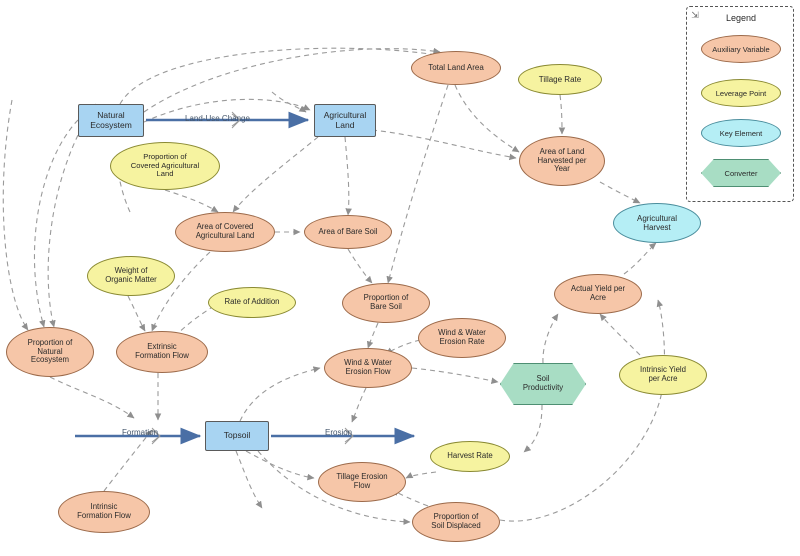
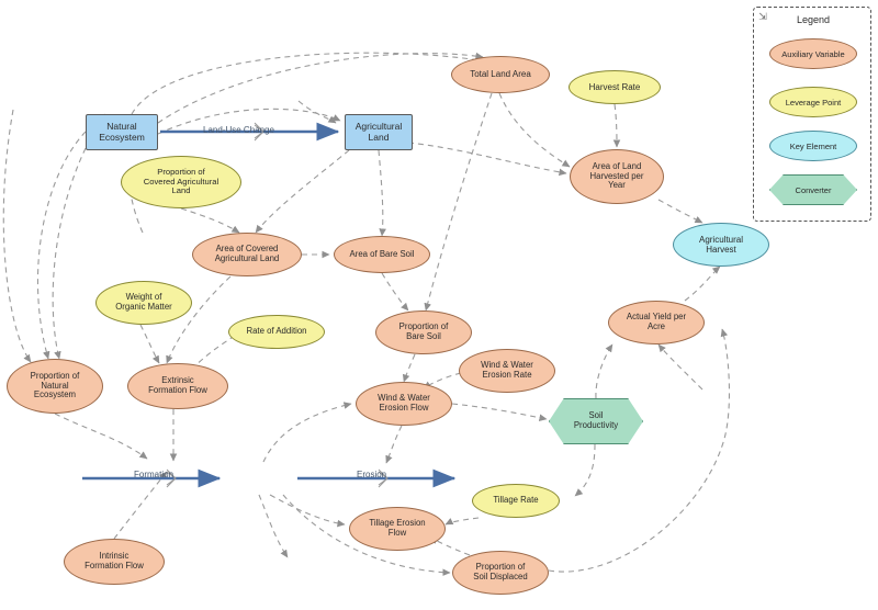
  Natural
  Ecosystem
  Agricultural
  Land
- Topsoil
  Total Land Area
- Tillage Rate
+ Harvest Rate
  Area of Land
  Harvested per
  Year
  Agricultural
  Harvest
  Proportion of
  Covered Agricultural
  Land
  Area of Covered
  Agricultural Land
  Area of Bare Soil
  Weight of
  Organic Matter
  Rate of Addition
  Proportion of
  Natural
  Ecosystem
  Extrinsic
  Formation Flow
  Proportion of
  Bare Soil
  Wind & Water
  Erosion Rate
  Wind & Water
  Erosion Flow
  Actual Yield per
  Acre
- Intrinsic Yield
- per Acre
  Soil
  Productivity
  Intrinsic
  Formation Flow
  Tillage Erosion
  Flow
- Harvest Rate
+ Tillage Rate
  Proportion of
  Soil Displaced
  Land-Use Change
  Formation
  Erosion
  ⇲
  Legend
  Auxiliary Variable
  Leverage Point
  Key Element
  Converter
